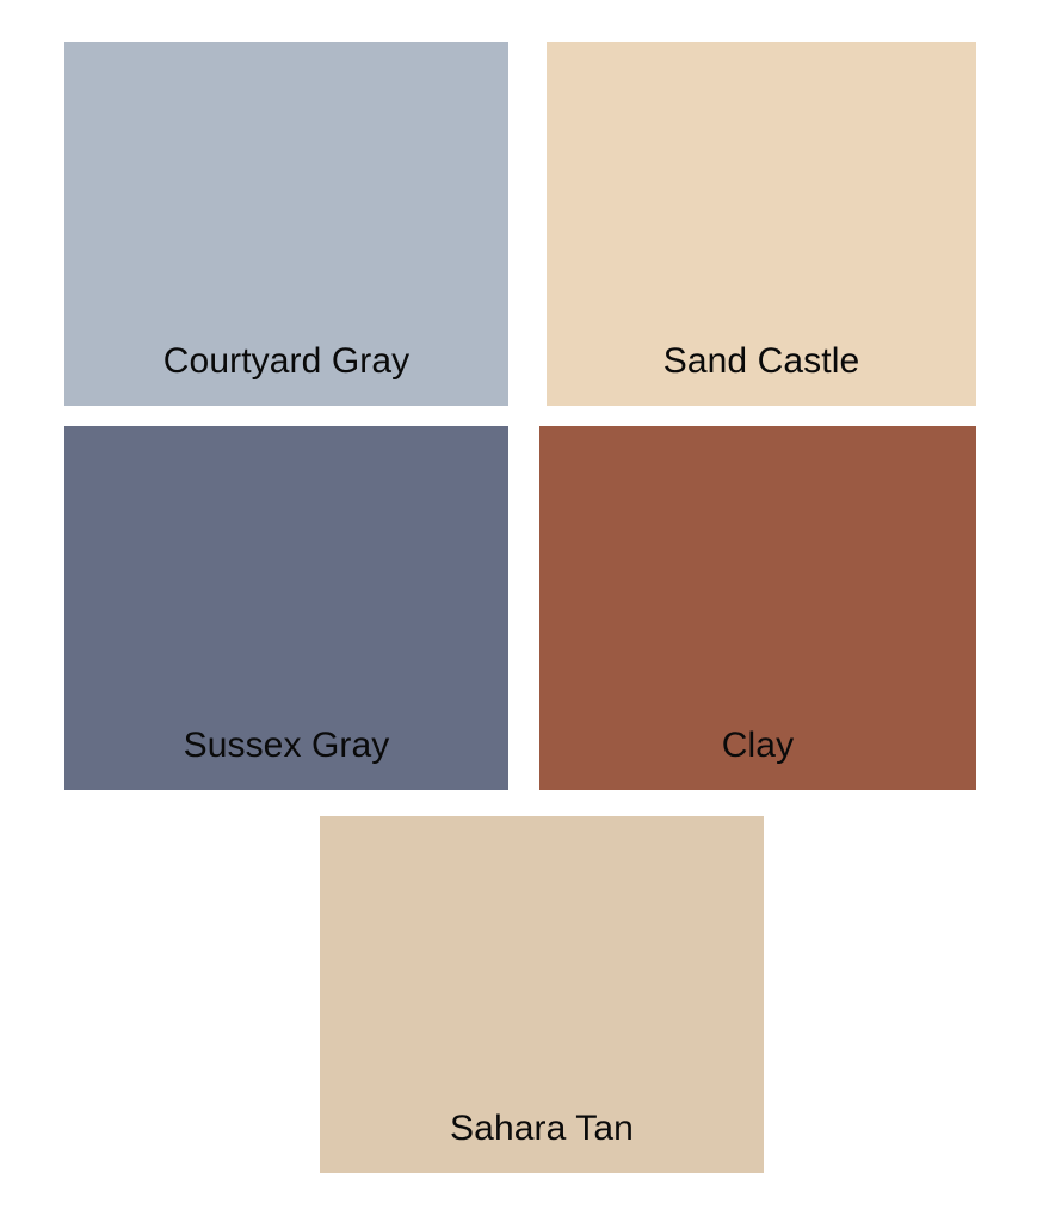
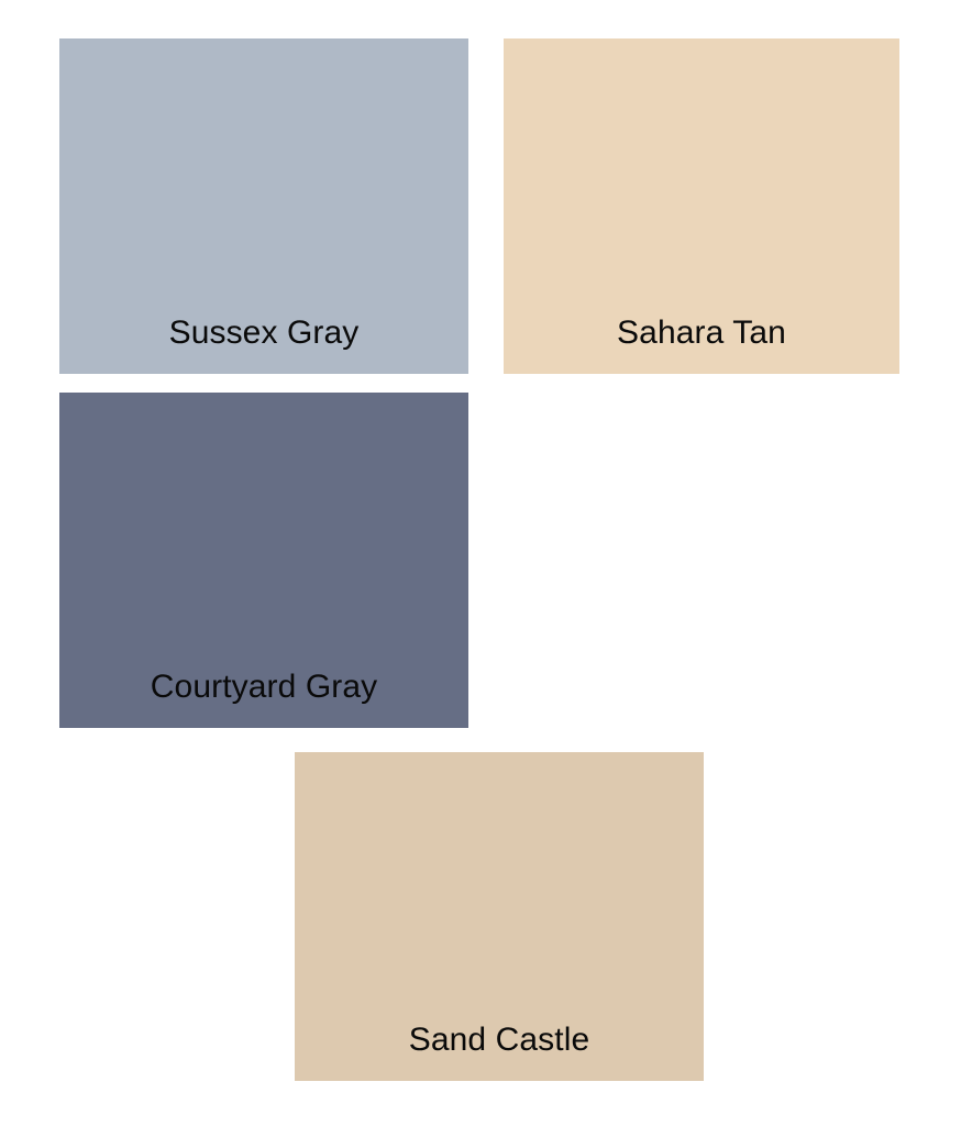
- Courtyard Gray
+ Sussex Gray
- Sand Castle
+ Sahara Tan
- Sussex Gray
+ Courtyard Gray
- Clay
- Sahara Tan
+ Sand Castle
